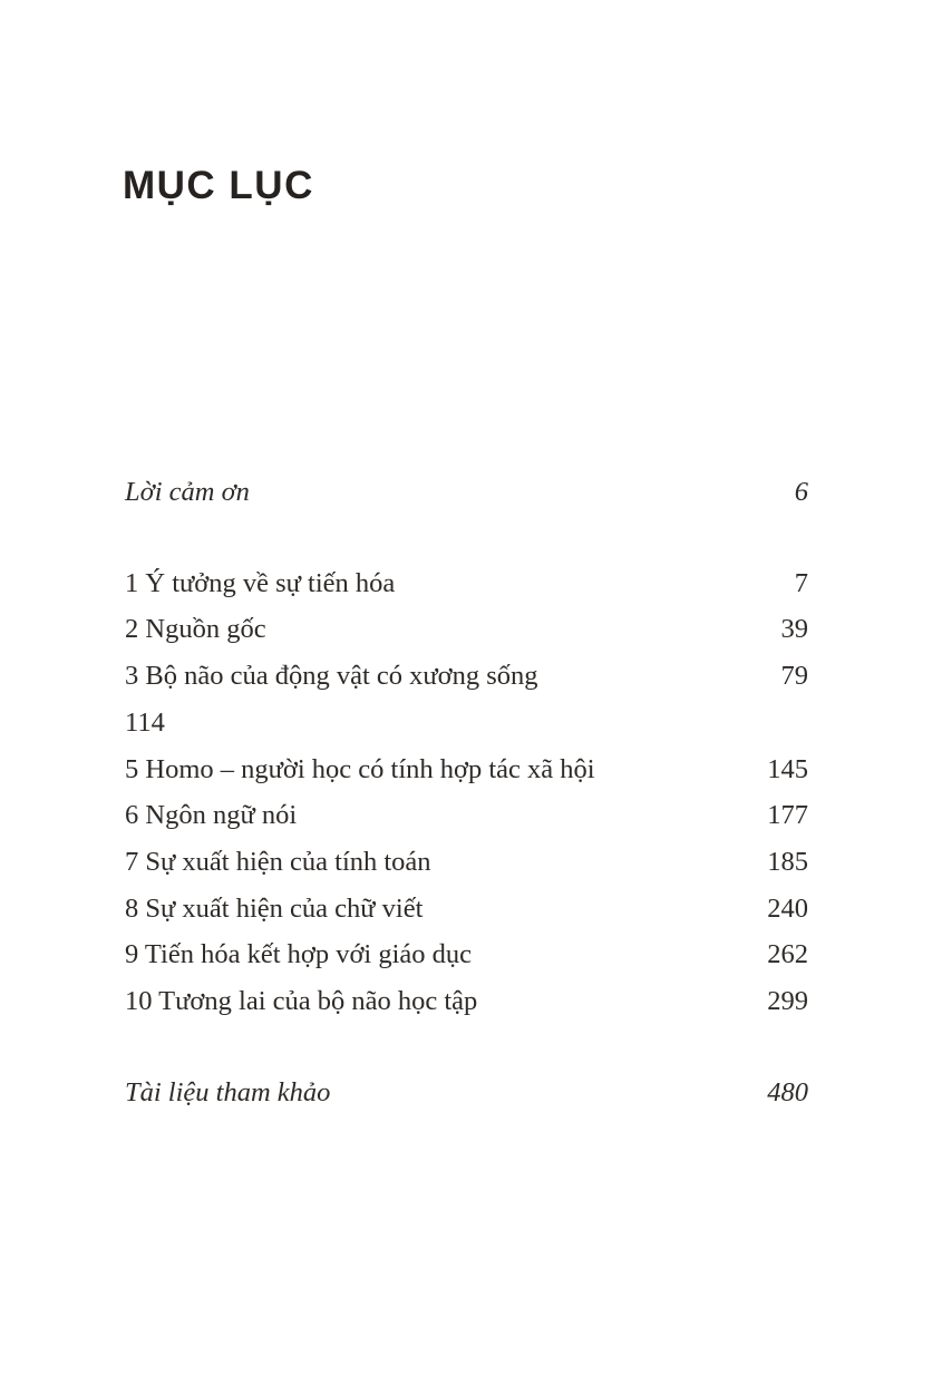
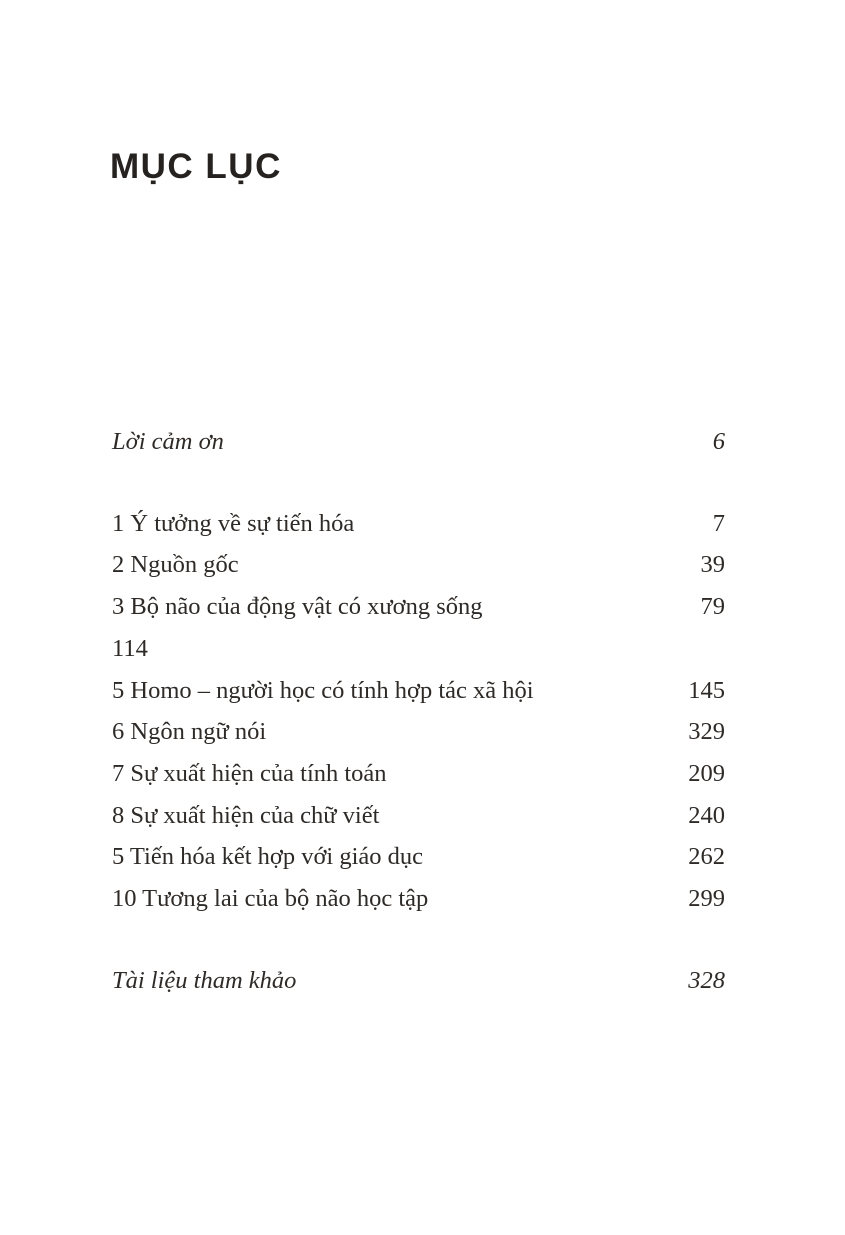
  MỤC LỤC
  Lời cảm ơn
  6
  1 Ý tưởng về sự tiến hóa
  7
  2 Nguồn gốc
  39
  3 Bộ não của động vật có xương sống
  79
  114
  5 Homo – người học có tính hợp tác xã hội
  145
  6 Ngôn ngữ nói
- 177
+ 329
  7 Sự xuất hiện của tính toán
- 185
+ 209
  8 Sự xuất hiện của chữ viết
  240
- 9 Tiến hóa kết hợp với giáo dục
+ 5 Tiến hóa kết hợp với giáo dục
  262
  10 Tương lai của bộ não học tập
  299
  Tài liệu tham khảo
- 480
+ 328
